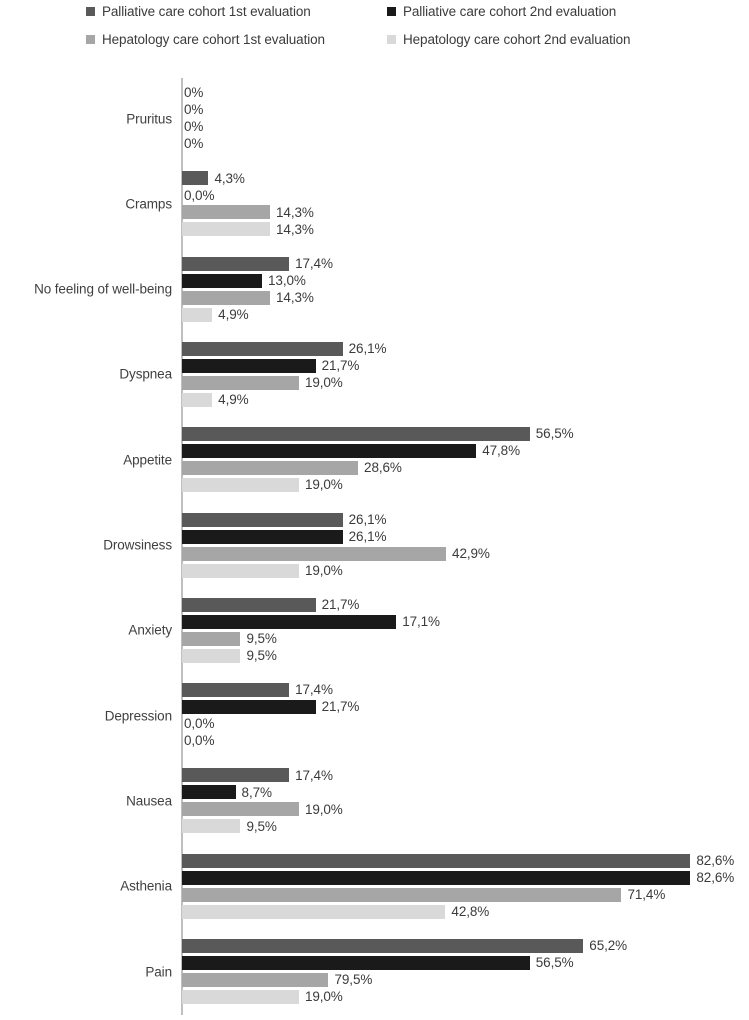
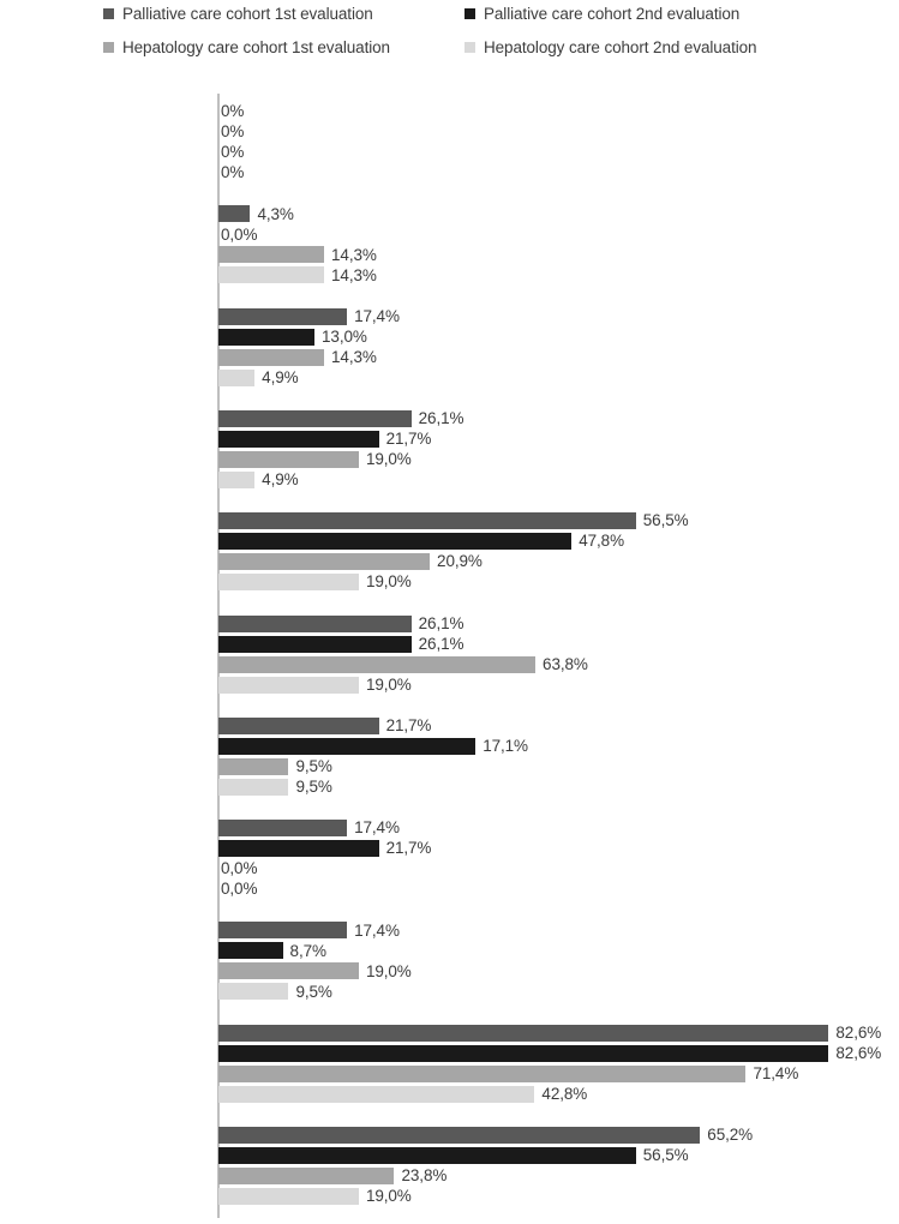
  Palliative care cohort 1st evaluation
  Palliative care cohort 2nd evaluation
  Hepatology care cohort 1st evaluation
  Hepatology care cohort 2nd evaluation
- Pruritus
- Cramps
- No feeling of well-being
- Dyspnea
- Appetite
- Drowsiness
- Anxiety
- Depression
- Nausea
- Asthenia
- Pain
  0%
  0%
  0%
  0%
  4,3%
  0,0%
  14,3%
  14,3%
  17,4%
  13,0%
  14,3%
  4,9%
  26,1%
  21,7%
  19,0%
  4,9%
  56,5%
  47,8%
- 28,6%
+ 20,9%
  19,0%
  26,1%
  26,1%
- 42,9%
+ 63,8%
  19,0%
  21,7%
  17,1%
  9,5%
  9,5%
  17,4%
  21,7%
  0,0%
  0,0%
  17,4%
  8,7%
  19,0%
  9,5%
  82,6%
  82,6%
  71,4%
  42,8%
  65,2%
  56,5%
- 79,5%
+ 23,8%
  19,0%
